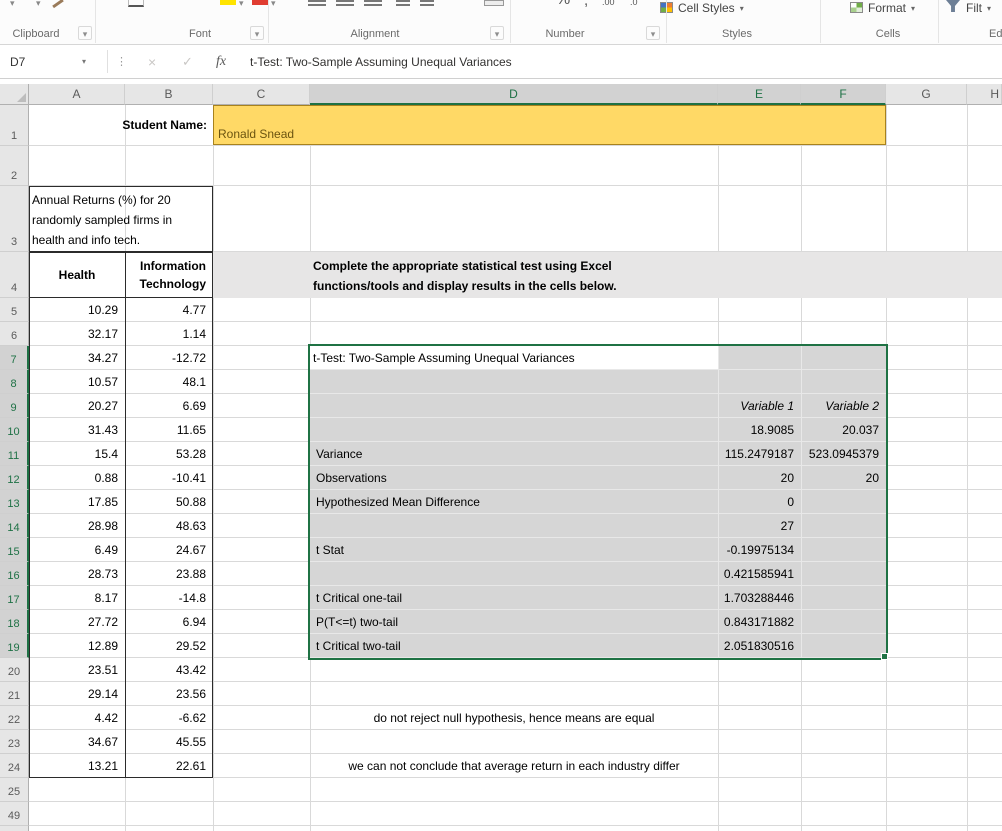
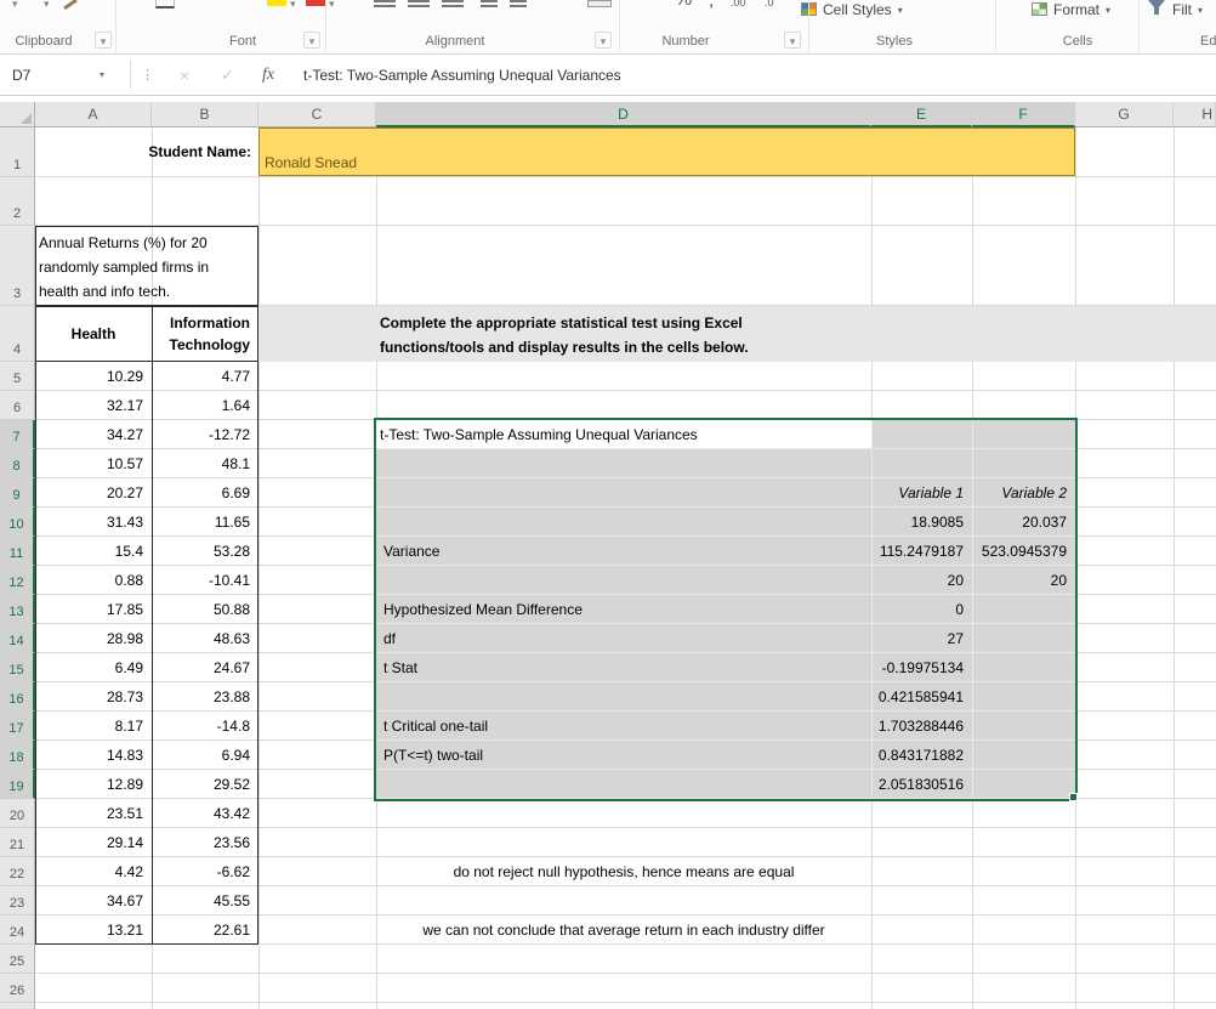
  ▾
  ▾
  ▾
  ▾
  ,
  .00
  .0
  Cell Styles
  ▾
  Format
  ▾
  Filt
  ▾
  Clipboard
  Font
  Alignment
  Number
  Styles
  Cells
  Ed
  ▾
  ▾
  ▾
  ▾
  D7
  ▾
  ⋮
  ×
  ✓
  fx
  t-Test: Two-Sample Assuming Unequal Variances
  A
  B
  C
  D
  E
  F
  G
  H
  1
  2
  3
  4
  5
  6
  7
  8
  9
  10
  11
  12
  13
  14
  15
  16
  17
  18
  19
  20
  21
  22
  23
  24
  25
- 49
+ 26
  Student Name:
  Ronald Snead
  Annual Returns (%) for 20 randomly sampled firms in health and info tech.
  Health
  Information Technology
  Complete the appropriate statistical test using Excel functions/tools and display results in the cells below.
  do not reject null hypothesis, hence means are equal
  we can not conclude that average return in each industry differ
  10.29
  32.17
  34.27
  10.57
  20.27
  31.43
  15.4
  0.88
  17.85
  28.98
  6.49
  28.73
  8.17
- 27.72
+ 14.83
  12.89
  23.51
  29.14
  4.42
  34.67
  13.21
  4.77
- 1.14
+ 1.64
  -12.72
  48.1
  6.69
  11.65
  53.28
  -10.41
  50.88
  48.63
  24.67
  23.88
  -14.8
  6.94
  29.52
  43.42
  23.56
  -6.62
  45.55
  22.61
  t-Test: Two-Sample Assuming Unequal Variances
  Variable 1
  Variable 2
  Variance
- Observations
  Hypothesized Mean Difference
+ df
  t Stat
  t Critical one-tail
  P(T<=t) two-tail
- t Critical two-tail
  18.9085
  115.2479187
  20
  0
  27
  -0.19975134
  0.421585941
  1.703288446
  0.843171882
  2.051830516
  20.037
  523.0945379
  20
